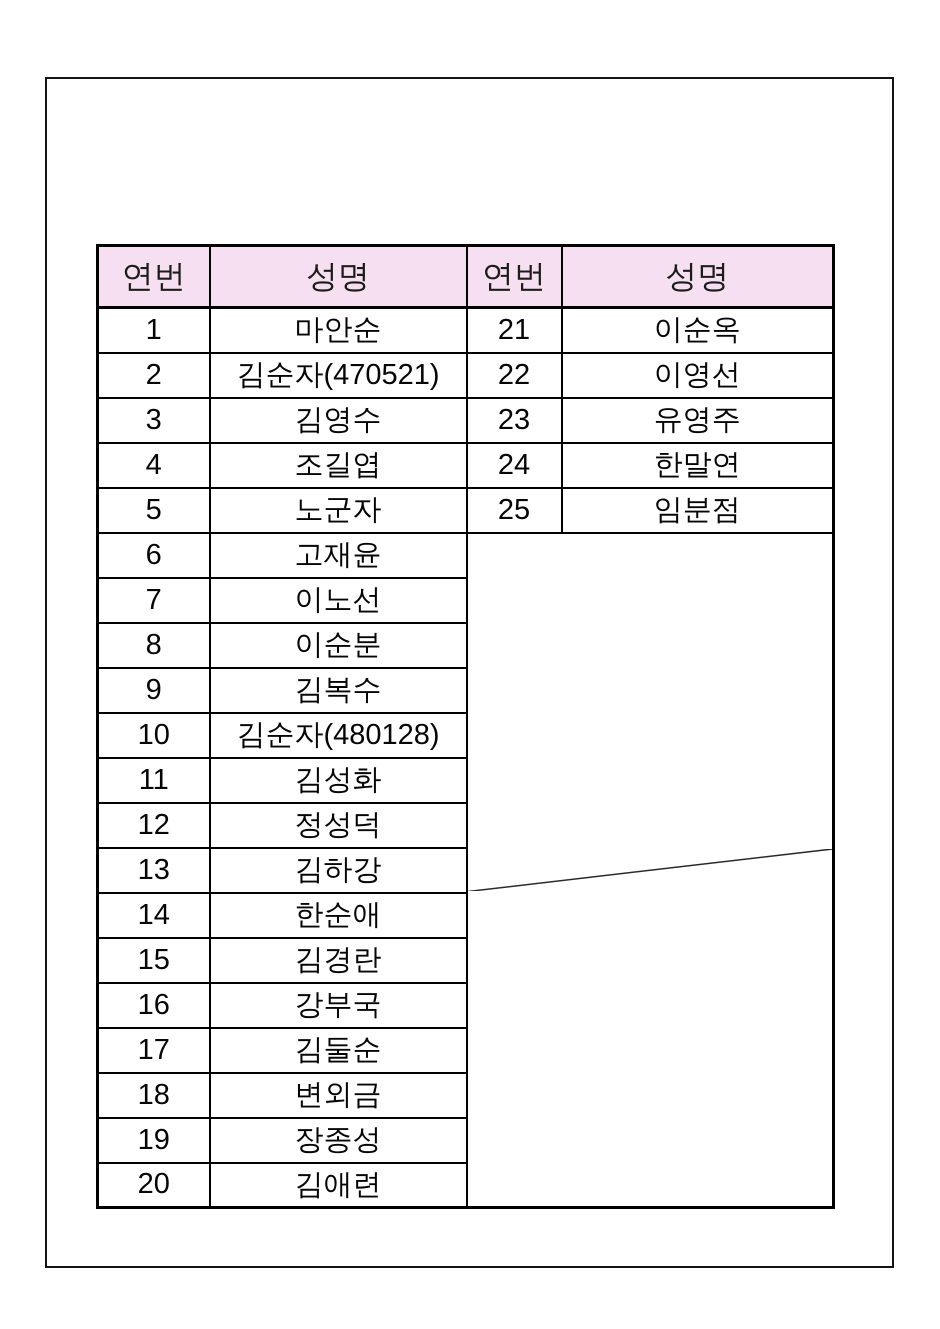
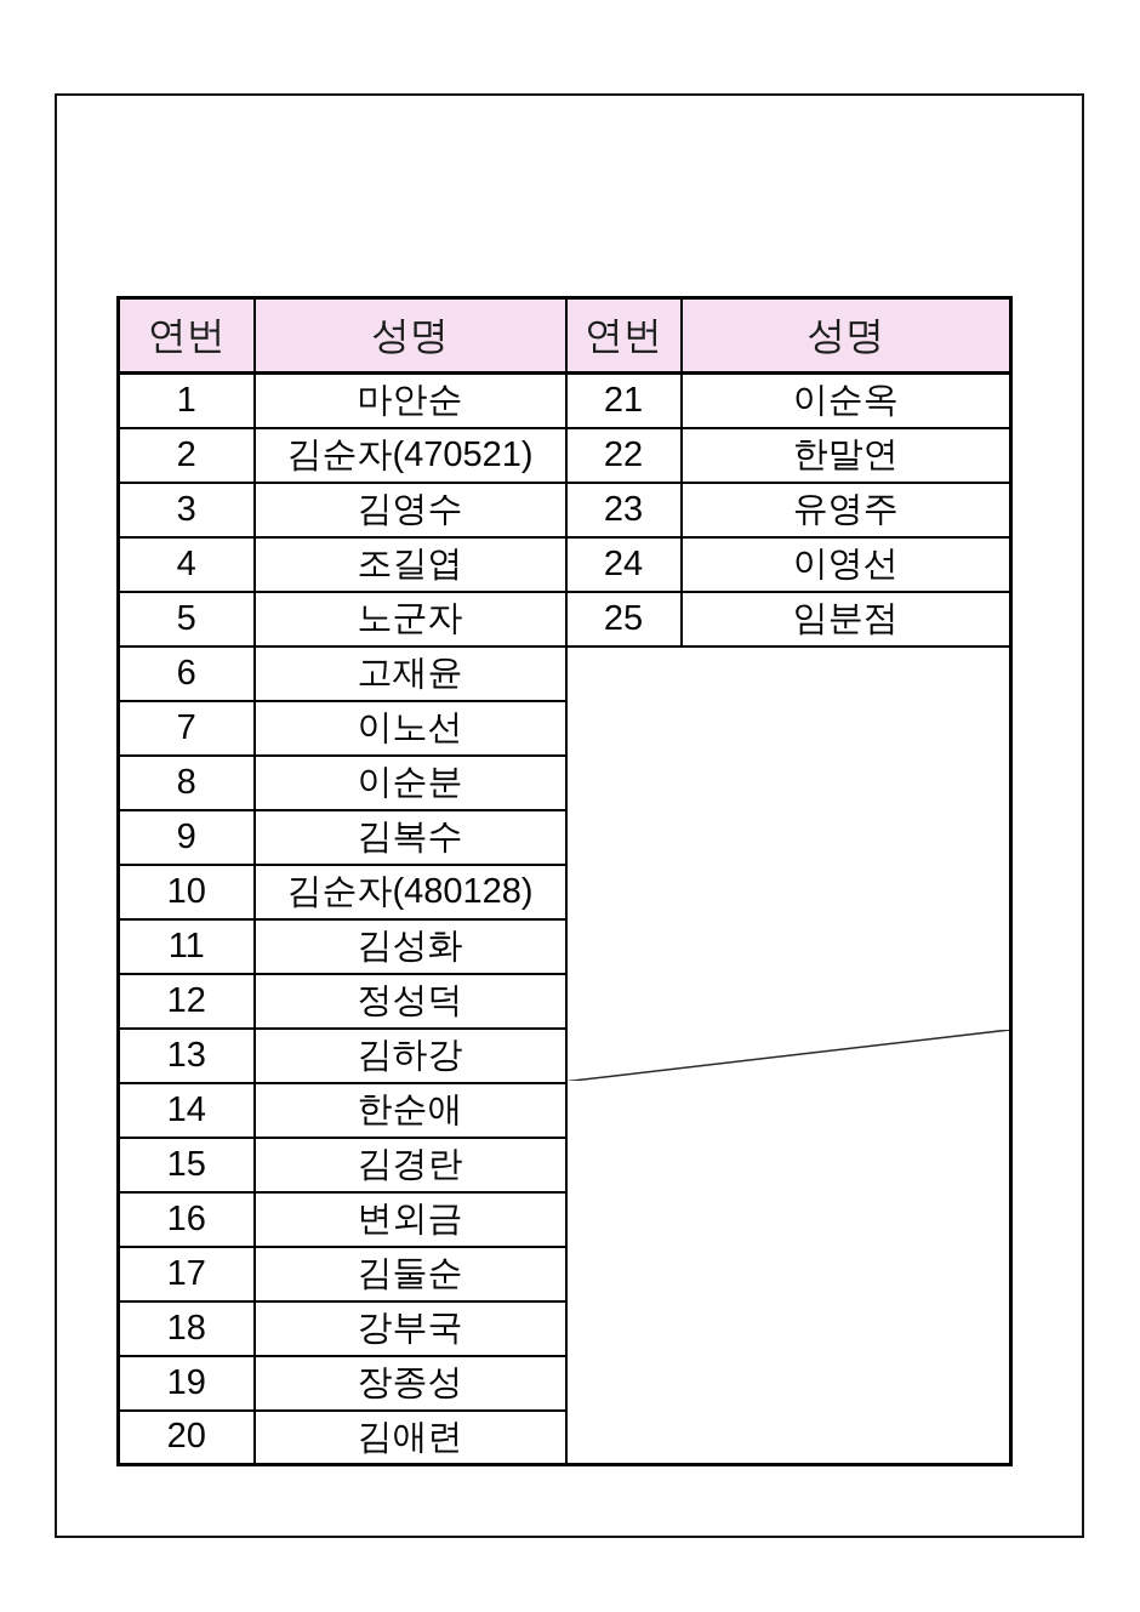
  연번	성명	연번	성명
  1	마안순	21	이순옥
- 2	김순자(470521)	22	이영선
+ 2	김순자(470521)	22	한말연
  3	김영수	23	유영주
- 4	조길엽	24	한말연
+ 4	조길엽	24	이영선
  5	노군자	25	임분점
  6	고재윤
  7	이노선
  8	이순분
  9	김복수
  10	김순자(480128)
  11	김성화
  12	정성덕
  13	김하강
  14	한순애
  15	김경란
- 16	강부국
+ 16	변외금
  17	김둘순
- 18	변외금
+ 18	강부국
  19	장종성
  20	김애련
